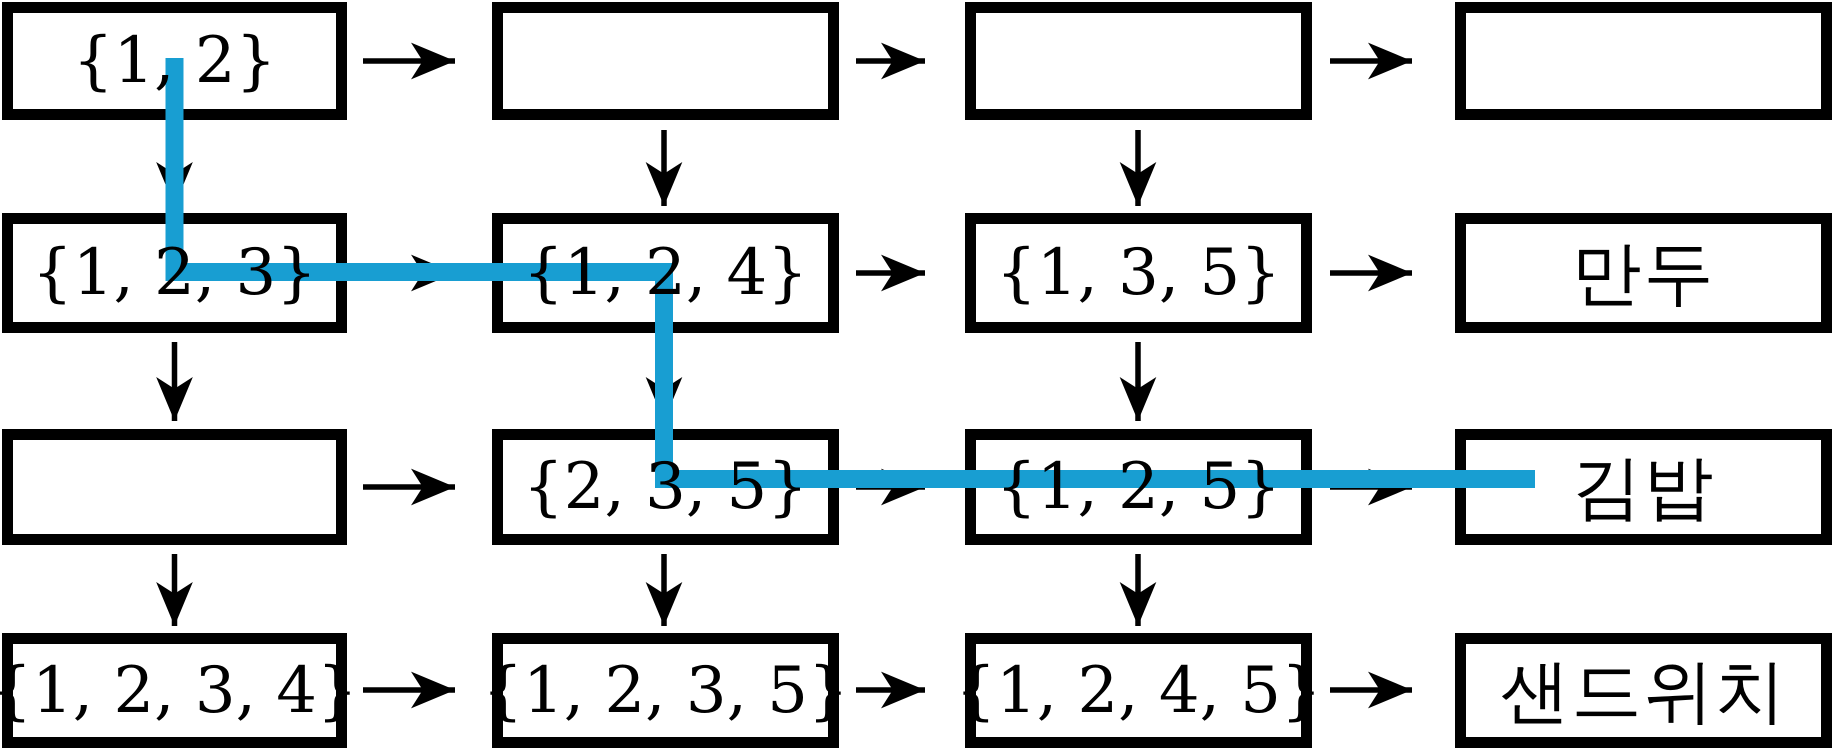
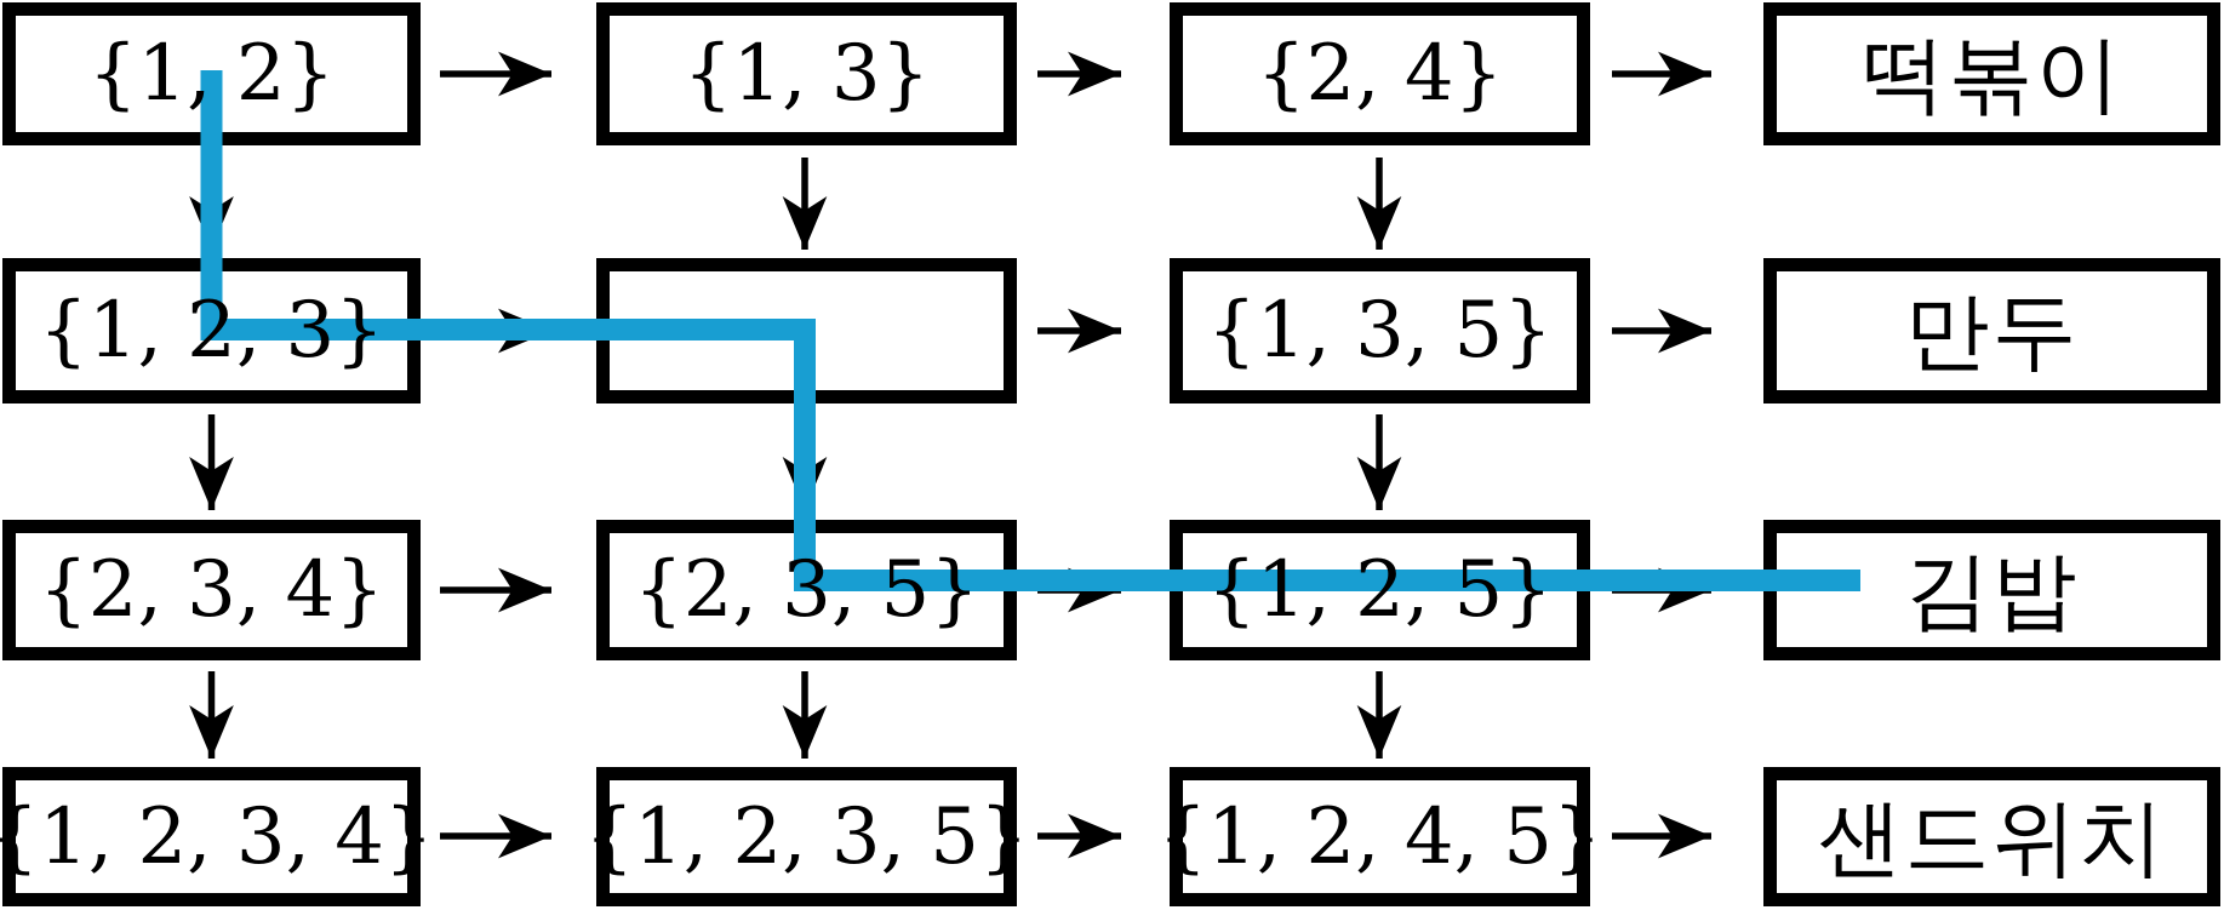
  {1, 2}
+ {1, 3}
+ {2, 4}
+ 떡볶이
  {1, 2, 3}
- {1, 2, 4}
  {1, 3, 5}
  만두
+ {2, 3, 4}
  {2, 3, 5}
  {1, 2, 5}
  김밥
  {1, 2, 3, 4}
  {1, 2, 3, 5}
  {1, 2, 4, 5}
  샌드위치
